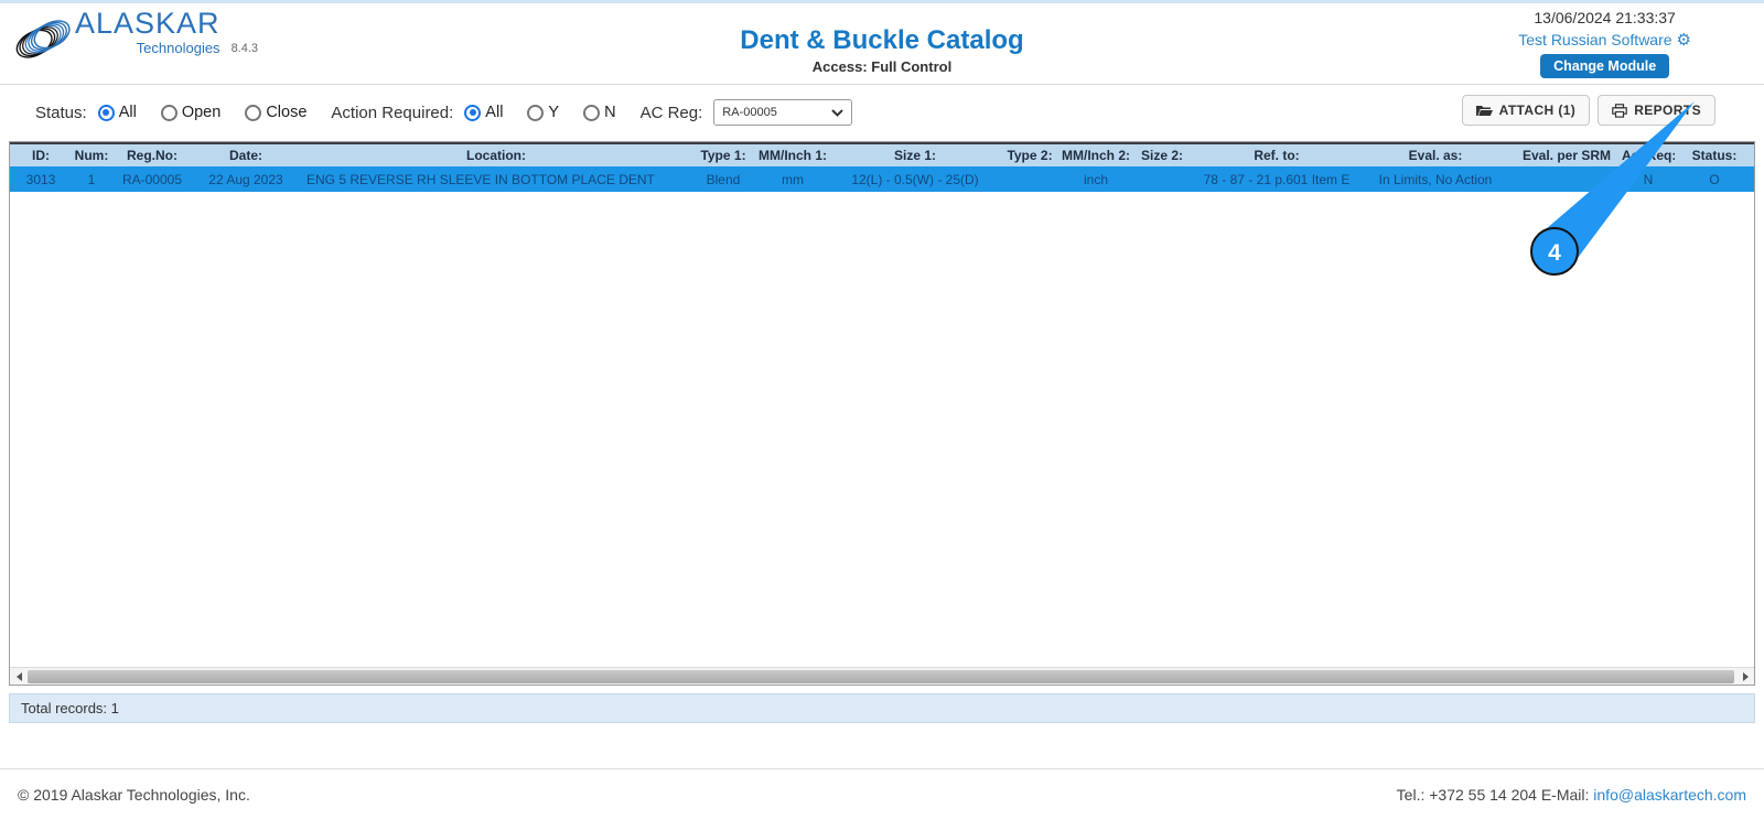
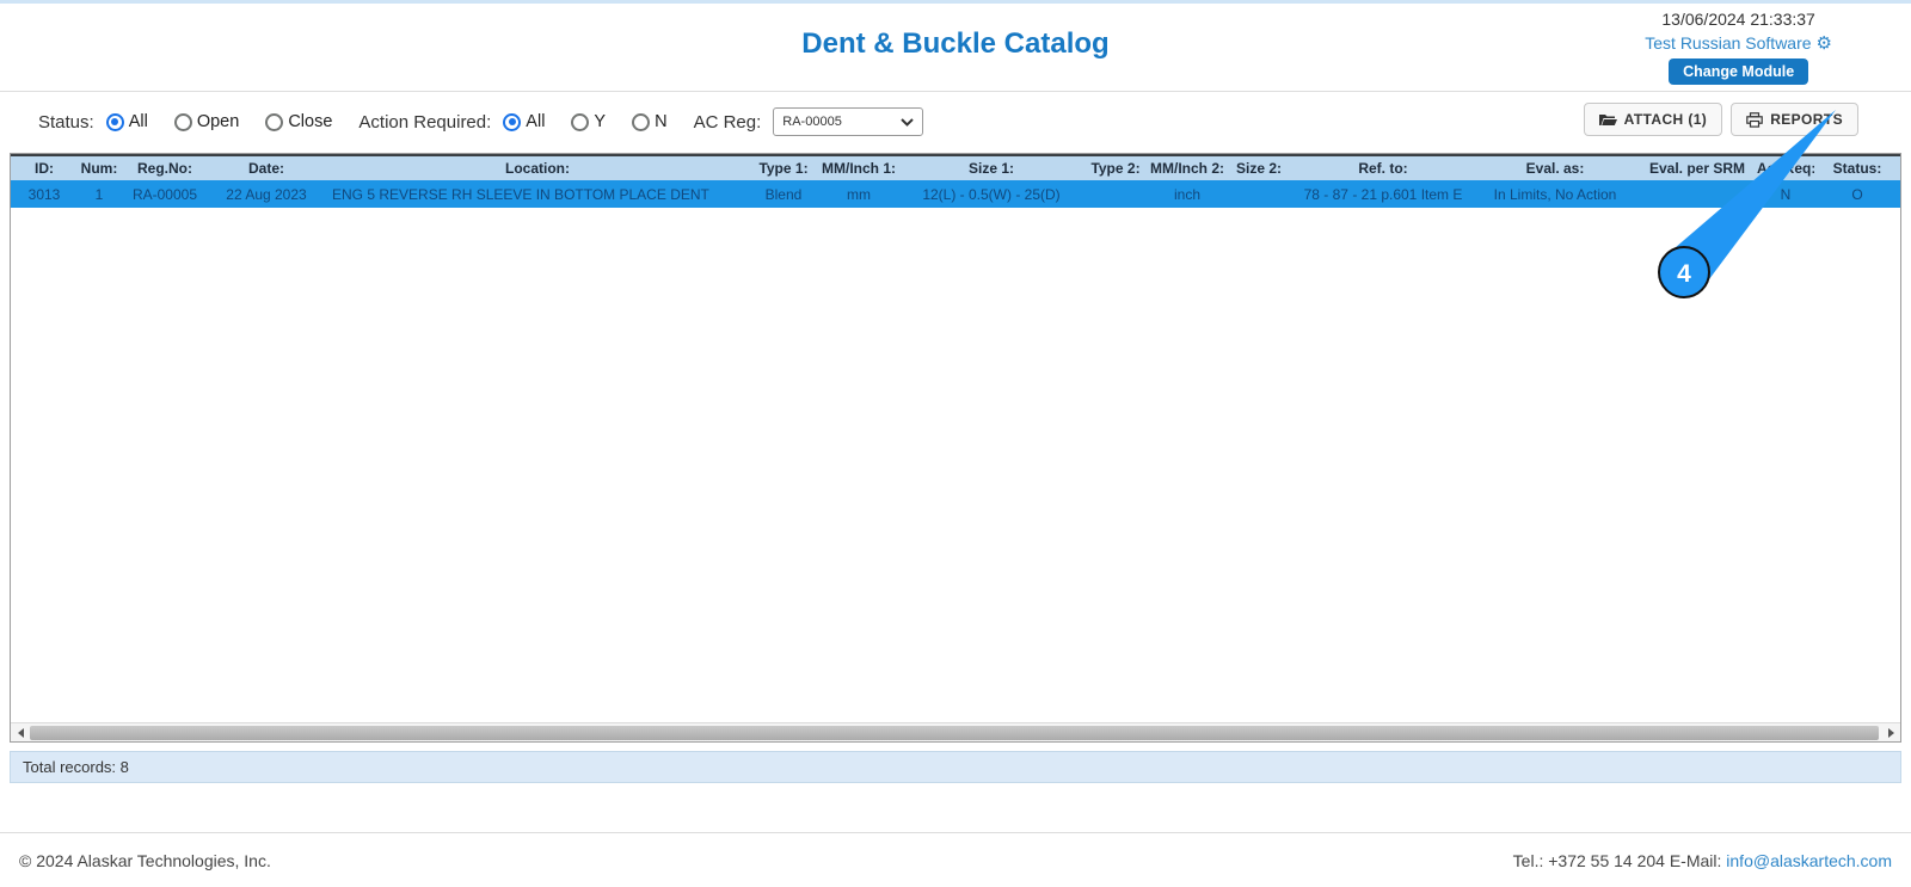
- ALASKAR
- Technologies
- 8.4.3
  Dent & Buckle Catalog
- Access: Full Control
  13/06/2024 21:33:37
  Test Russian Software
  ⚙
  Change Module
  Status:
  All
  Open
  Close
  Action Required:
  All
  Y
  N
  AC Reg:
  RA-00005
  ATTACH (1)
  REPORS
  ID:	Num:	Reg.No:	Date:	Location:	Type 1:	MM/Inch 1:	Size 1:	Type 2:	MM/Inch 2:	Size 2:	Ref. to:	Eval. as:	Eval. per SRM	Aeq:	Status:
  3013	1	RA-00005	22 Aug 2023	ENG 5 REVERSE RH SLEEVE IN BOTTOM PLACE DENT	Blend	mm	12(L) - 0.5(W) - 25(D)		inch		78 - 87 - 21 p.601 Item E	In Limits, No Action		N	O
- Total records: 1
+ Total records: 8
- © 2019 Alaskar Technologies, Inc.
+ © 2024 Alaskar Technologies, Inc.
  Tel.: +372 55 14 204 E-Mail: info@alaskartech.com
  4
